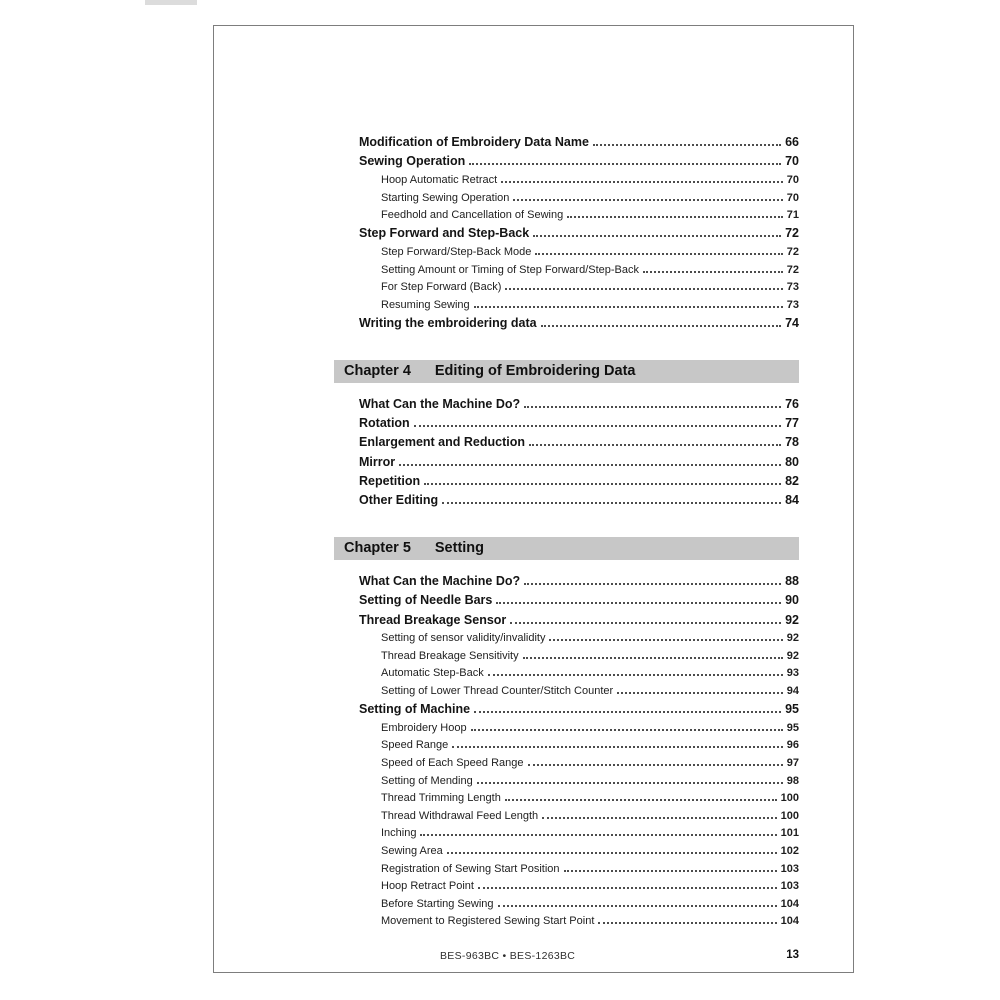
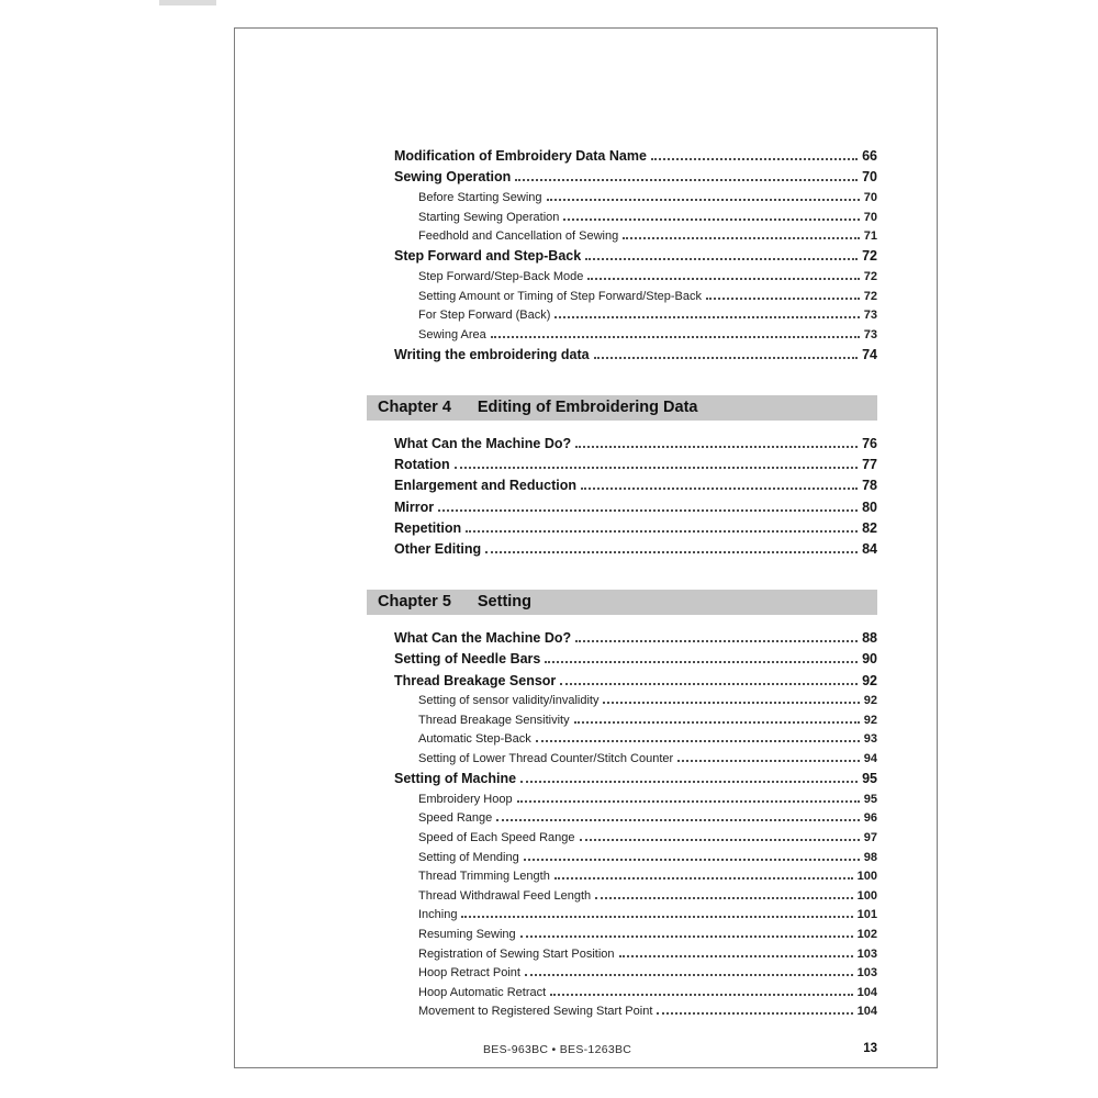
  Modification of Embroidery Data Name
  66
  Sewing Operation
  70
- Hoop Automatic Retract
+ Before Starting Sewing
  70
  Starting Sewing Operation
  70
  Feedhold and Cancellation of Sewing
  71
  Step Forward and Step-Back
  72
  Step Forward/Step-Back Mode
  72
  Setting Amount or Timing of Step Forward/Step-Back
  72
  For Step Forward (Back)
  73
- Resuming Sewing
+ Sewing Area
  73
  Writing the embroidering data
  74
  Chapter 4
  Editing of Embroidering Data
  What Can the Machine Do?
  76
  Rotation
  77
  Enlargement and Reduction
  78
  Mirror
  80
  Repetition
  82
  Other Editing
  84
  Chapter 5
  Setting
  What Can the Machine Do?
  88
  Setting of Needle Bars
  90
  Thread Breakage Sensor
  92
  Setting of sensor validity/invalidity
  92
  Thread Breakage Sensitivity
  92
  Automatic Step-Back
  93
  Setting of Lower Thread Counter/Stitch Counter
  94
  Setting of Machine
  95
  Embroidery Hoop
  95
  Speed Range
  96
  Speed of Each Speed Range
  97
  Setting of Mending
  98
  Thread Trimming Length
  100
  Thread Withdrawal Feed Length
  100
  Inching
  101
- Sewing Area
+ Resuming Sewing
  102
  Registration of Sewing Start Position
  103
  Hoop Retract Point
  103
- Before Starting Sewing
+ Hoop Automatic Retract
  104
  Movement to Registered Sewing Start Point
  104
  BES-963BC • BES-1263BC
  13
